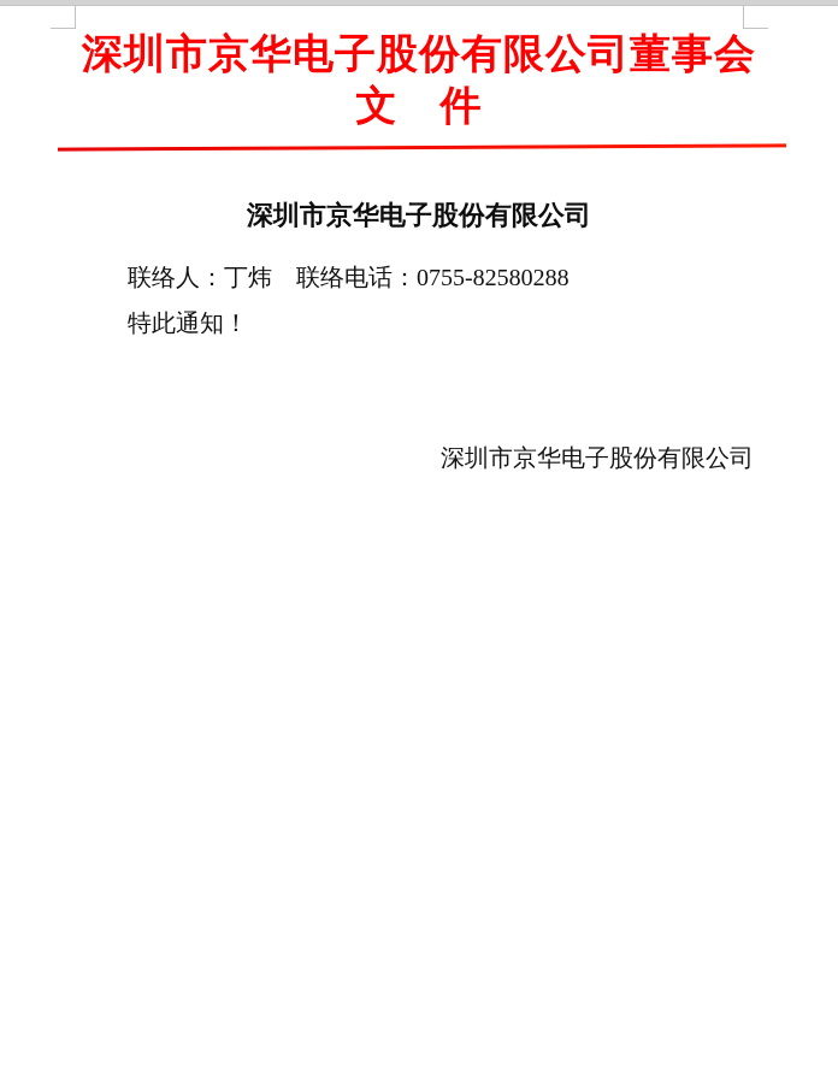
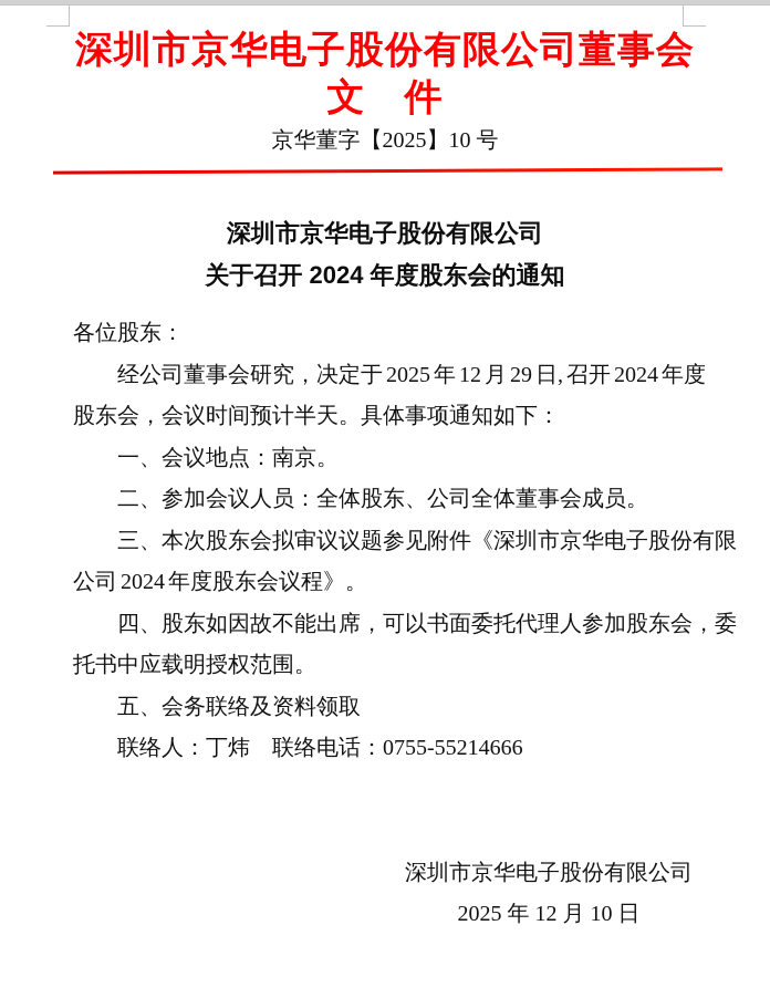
  深圳市京华电子股份有限公司董事会
  文 件
+ 京华董字【2025】10 号
  深圳市京华电子股份有限公司
+ 关于召开 2024 年度股东会的通知
+ 各位股东：
+ 经公司董事会研究，决定于 2025 年 12 月 29 日, 召开 2024 年度
+ 股东会，会议时间预计半天。具体事项通知如下：
+ 一、会议地点：南京。
+ 二、参加会议人员：全体股东、公司全体董事会成员。
+ 三、本次股东会拟审议议题参见附件《深圳市京华电子股份有限
+ 公司 2024 年度股东会议程》。
+ 四、股东如因故不能出席，可以书面委托代理人参加股东会，委
+ 托书中应载明授权范围。
+ 五、会务联络及资料领取
- 联络人：丁炜 联络电话：0755-82580288
+ 联络人：丁炜 联络电话：0755-55214666
- 特此通知！
  深圳市京华电子股份有限公司
+ 2025 年 12 月 10 日
